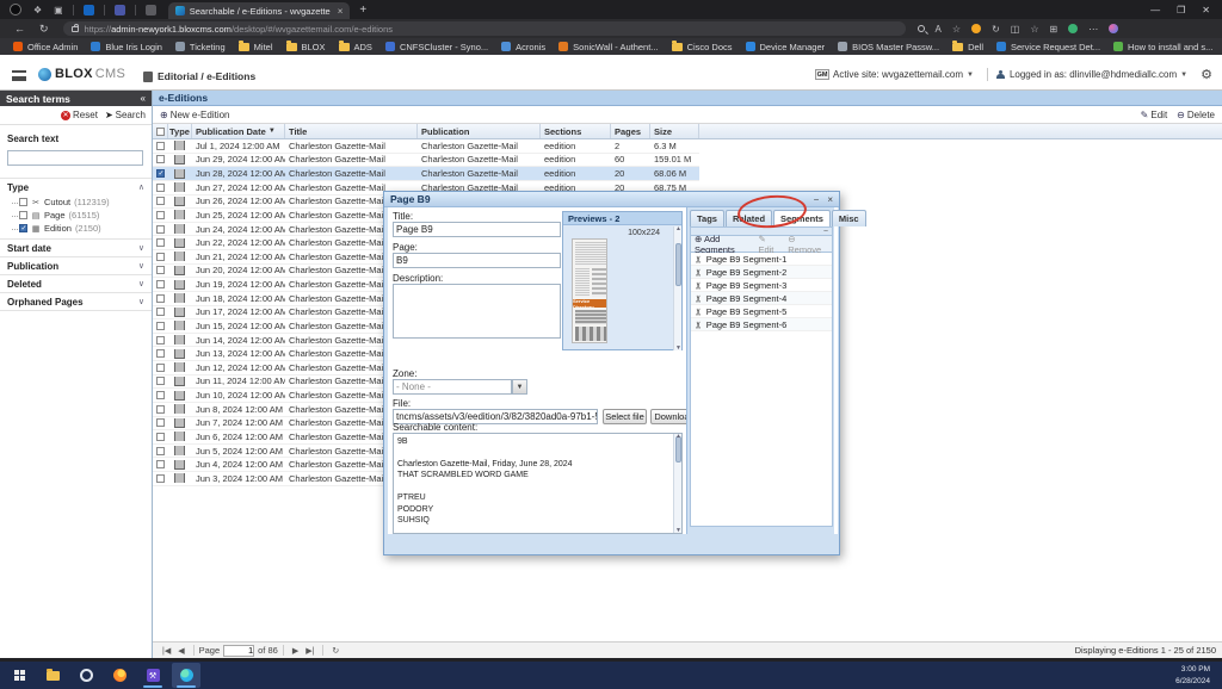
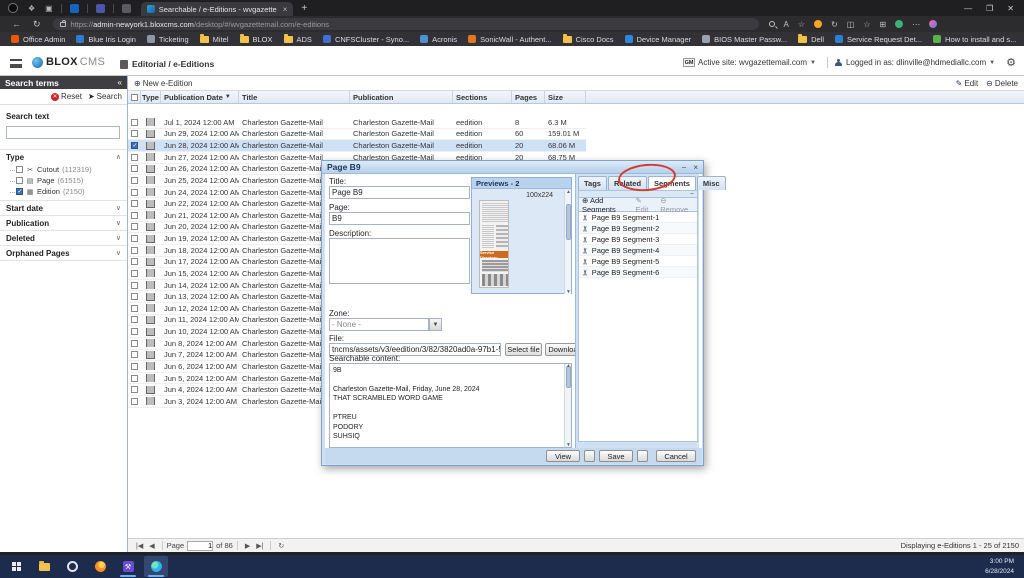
  ❖
  ▣
  Searchable / e-Editions - wvgazette
  ×
  +
  —
  ❐
  ✕
  ←
  ↻
  https://admin-newyork1.bloxcms.com/desktop/#/wvgazettemail.com/e-editions
  A
  ☆
  ↻
  ◫
  ☆
  ⊞
  ⋯
  Office Admin
  Blue Iris Login
  Ticketing
  Mitel
  BLOX
  ADS
  CNFSCluster - Syno...
  Acronis
  SonicWall - Authent...
  Cisco Docs
  Device Manager
  BIOS Master Passw...
  Dell
  Service Request Det...
  How to install and s...
  BLOX
  CMS
  Editorial / e-Editions
  Active site:
  wvgazettemail.com
  Logged in as:
  dlinville@hdmediallc.com
  ⚙
  Search terms
  «
  Reset
  ➤
  Search
  Search text
  Type
  Cutout
  (112319)
  Page
  (61515)
  Edition
  (2150)
  Start date
  Publication
  Deleted
  Orphaned Pages
- e-Editions
  ⊕
  New e-Edition
  ✎ Edit
  ⊖ Delete
  Type
  Publication Date
  Title
  Publication
  Sections
  Pages
  Size
  Jul 1, 2024 12:00 AM
  Charleston Gazette-Mail
  Charleston Gazette-Mail
  eedition
- 2
+ 8
  6.3 M
  Jun 29, 2024 12:00 AM
  Charleston Gazette-Mail
  Charleston Gazette-Mail
  eedition
  60
  159.01 M
  Jun 28, 2024 12:00 AM
  Charleston Gazette-Mail
  Charleston Gazette-Mail
  eedition
  20
  68.06 M
  Jun 27, 2024 12:00 AM
  Charleston Gazette-Mail
  Charleston Gazette-Mail
  eedition
  20
  68.75 M
  Jun 26, 2024 12:00 AM
  Charleston Gazette-Ma
  Jun 25, 2024 12:00 AM
  Charleston Gazette-Ma
  Jun 24, 2024 12:00 AM
  Charleston Gazette-Ma
  Jun 22, 2024 12:00 AM
  Charleston Gazette-Ma
  Jun 21, 2024 12:00 AM
  Charleston Gazette-Ma
  Jun 20, 2024 12:00 AM
  Charleston Gazette-Ma
  Jun 19, 2024 12:00 AM
  Charleston Gazette-Ma
  Jun 18, 2024 12:00 AM
  Charleston Gazette-Ma
  Jun 17, 2024 12:00 AM
  Charleston Gazette-Ma
  Jun 15, 2024 12:00 AM
  Charleston Gazette-Ma
  Jun 14, 2024 12:00 AM
  Charleston Gazette-Ma
  Jun 13, 2024 12:00 AM
  Charleston Gazette-Ma
  Jun 12, 2024 12:00 AM
  Charleston Gazette-Ma
  Jun 11, 2024 12:00 AM
  Charleston Gazette-Ma
  Jun 10, 2024 12:00 AM
  Charleston Gazette-Ma
  Jun 8, 2024 12:00 AM
  Charleston Gazette-Ma
  Jun 7, 2024 12:00 AM
  Charleston Gazette-Ma
  Jun 6, 2024 12:00 AM
  Charleston Gazette-Ma
  Jun 5, 2024 12:00 AM
  Charleston Gazette-Ma
  Jun 4, 2024 12:00 AM
  Charleston Gazette-Ma
  Jun 3, 2024 12:00 AM
  Charleston Gazette-Ma
  Page
  1
  of 86
  Displaying e-Editions 1 - 25 of 2150
  Page B9
  −
  ×
  Title:
  Page B9
  Page:
  B9
  Description:
  Zone:
  - None -
  File:
  tncms/assets/v3/eedition/3/82/3820ad0a-97b1-5
  Select file
  Downlo
  Searchable content:
  Previews - 2
  Tags
  Related
  Segments
  Misc
  ⊕ Add Segments
  ✎ Edit
  ⊖ Remove
  Page B9 Segment-1
  Page B9 Segment-2
  Page B9 Segment-3
  Page B9 Segment-4
  Page B9 Segment-5
  Page B9 Segment-6
+ View
+ Save
+ Cancel
